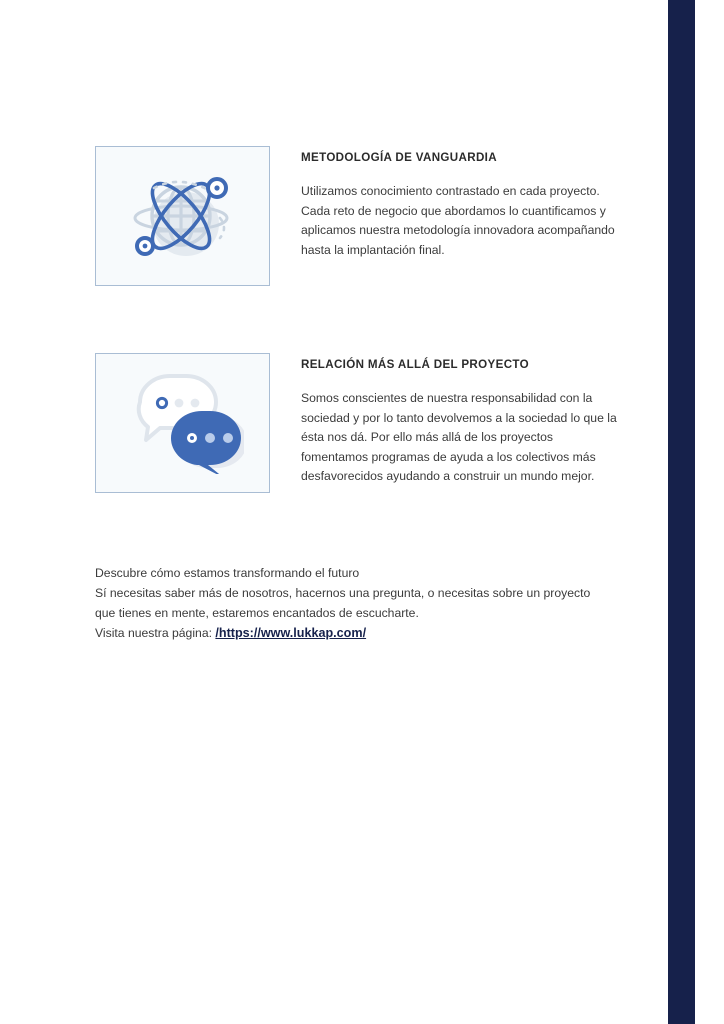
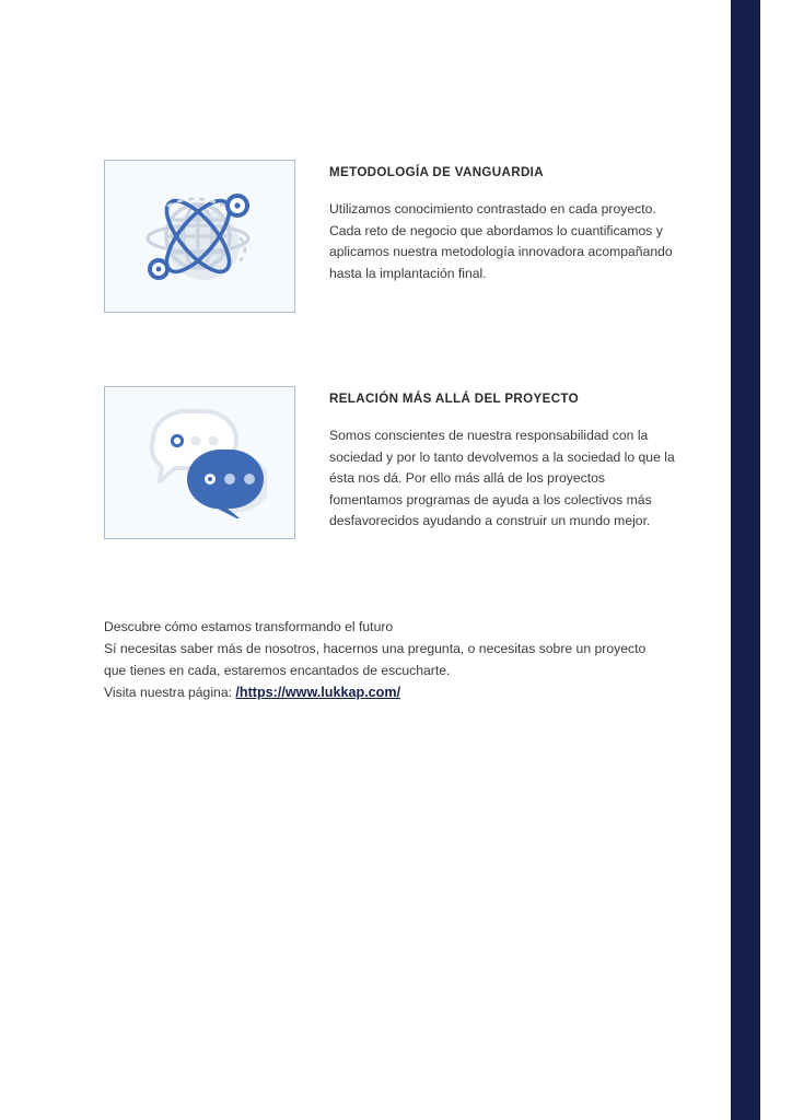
  METODOLOGÍA DE VANGUARDIA
  Utilizamos conocimiento contrastado en cada proyecto. Cada reto de negocio que abordamos lo cuantificamos y aplicamos nuestra metodología innovadora acompañando hasta la implantación final.
  RELACIÓN MÁS ALLÁ DEL PROYECTO
  Somos conscientes de nuestra responsabilidad con la sociedad y por lo tanto devolvemos a la sociedad lo que la ésta nos dá. Por ello más allá de los proyectos fomentamos programas de ayuda a los colectivos más desfavorecidos ayudando a construir un mundo mejor.
  Descubre cómo estamos transformando el futuro
  Sí necesitas saber más de nosotros, hacernos una pregunta, o necesitas sobre un proyecto
- que tienes en mente, estaremos encantados de escucharte.
+ que tienes en cada, estaremos encantados de escucharte.
  Visita nuestra página: /https://www.lukkap.com/
